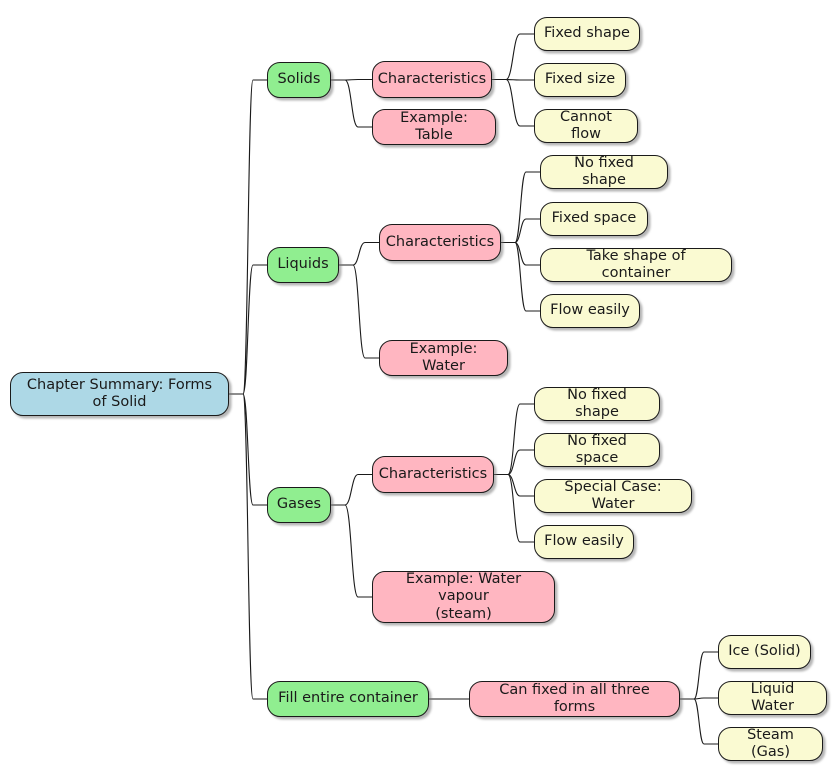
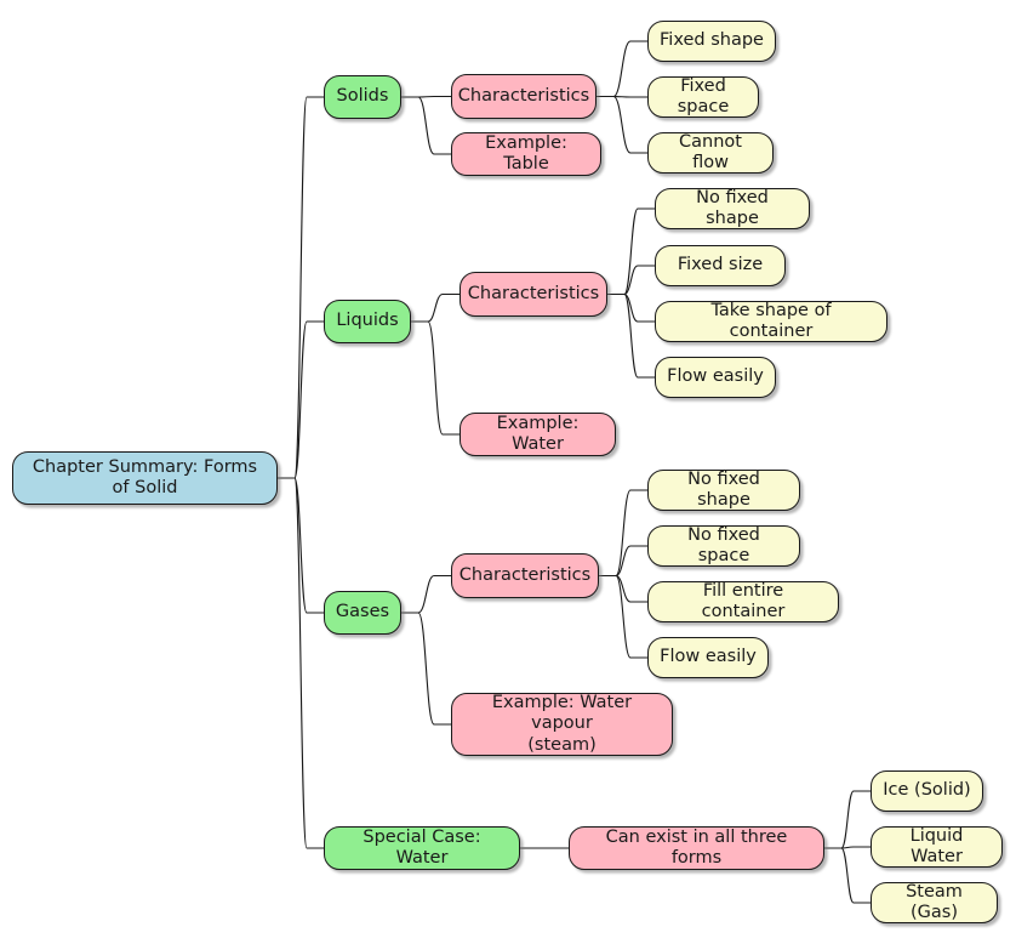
  Chapter Summary: Forms of Solid
  Solids
  Characteristics
  Example: Table
  Fixed shape
- Fixed size
+ Fixed space
  Cannot flow
  Liquids
  Characteristics
  Example: Water
  No fixed shape
- Fixed space
+ Fixed size
  Take shape of container
  Flow easily
  Gases
  Characteristics
  Example: Water vapour
  (steam)
  No fixed shape
  No fixed space
- Special Case: Water
+ Fill entire container
  Flow easily
- Fill entire container
+ Special Case: Water
- Can fixed in all three forms
+ Can exist in all three forms
  Ice (Solid)
  Liquid Water
  Steam (Gas)
